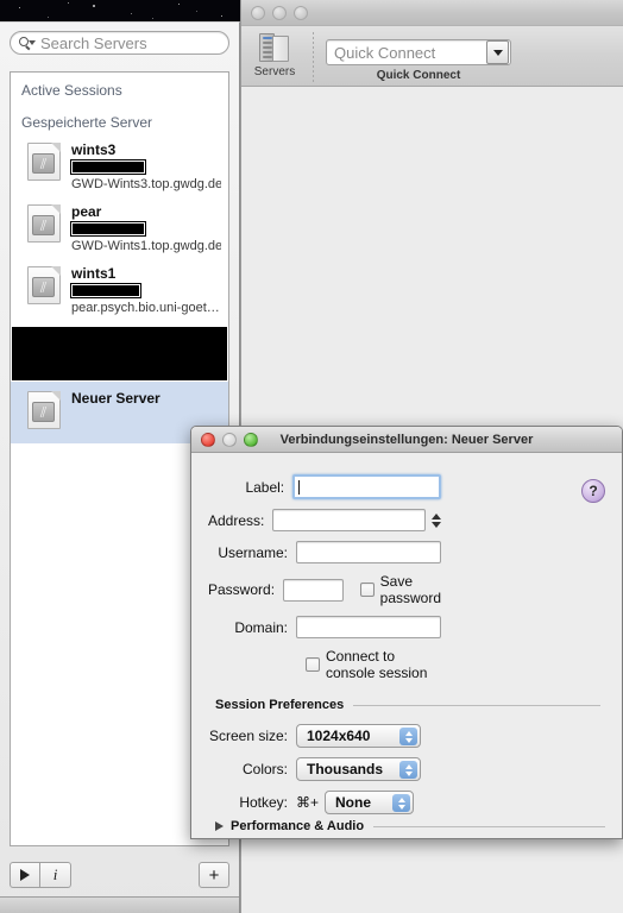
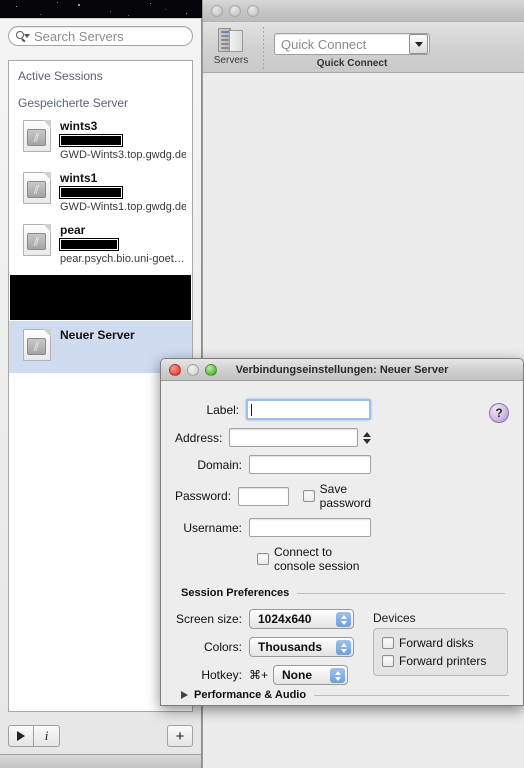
  Servers
  Quick Connect
  Quick Connect
  Search Servers
  Active Sessions
  Gespeicherte Server
  wints3
  GWD-Wints3.top.gwdg.de
- pear
+ wints1
  GWD-Wints1.top.gwdg.de
- wints1
+ pear
  pear.psych.bio.uni-goet…
  Neuer Server
  і
  +
  Verbindungseinstellungen: Neuer Server
  ?
  Label:
  Address:
- Username:
+ Domain:
  Password:
  Save password
- Domain:
+ Username:
  Connect to console session
  Session Preferences
  Screen size:
  1024x640
  Colors:
  Thousands
  Hotkey:
  ⌘+
  None
+ Devices
+ Forward disks
+ Forward printers
  Performance & Audio
